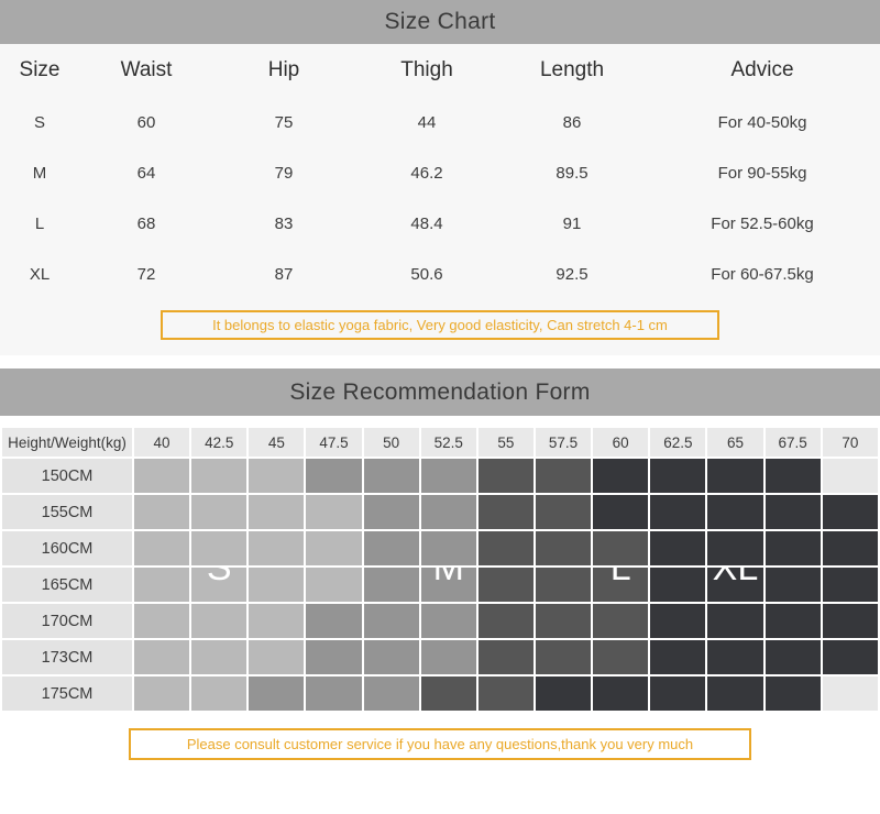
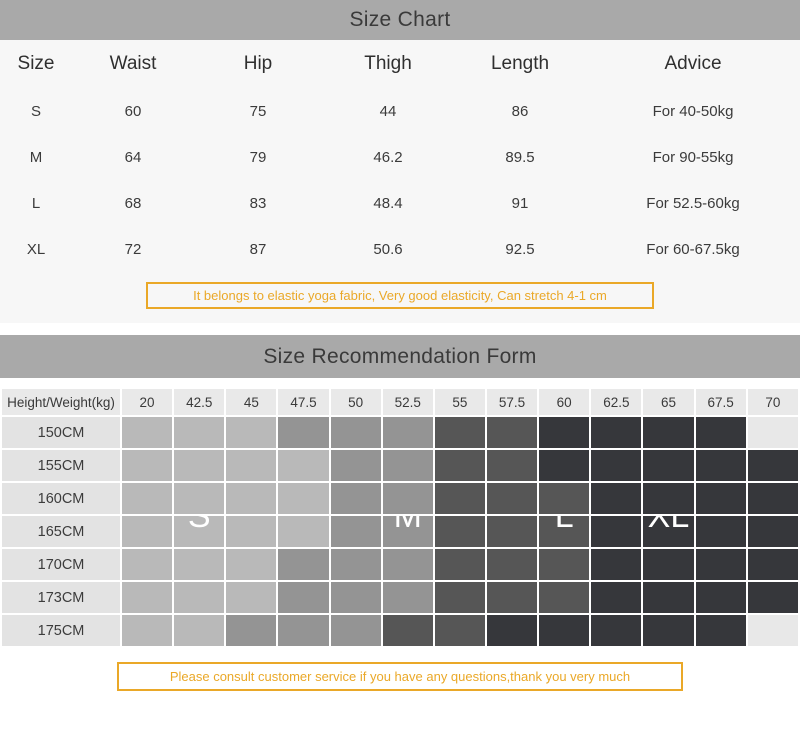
  Size Chart
  Size	Waist	Hip	Thigh	Length	Advice
  S	60	75	44	86	For 40-50kg
  M	64	79	46.2	89.5	For 90-55kg
  L	68	83	48.4	91	For 52.5-60kg
  XL	72	87	50.6	92.5	For 60-67.5kg
  It belongs to elastic yoga fabric, Very good elasticity, Can stretch 4-1 cm
  Size Recommendation Form
- Height/Weight(kg)	40	42.5	45	47.5	50	52.5	55	57.5	60	62.5	65	67.5	70
+ Height/Weight(kg)	20	42.5	45	47.5	50	52.5	55	57.5	60	62.5	65	67.5	70
  150CM
  155CM
  160CM
  165CM		S				M			L		XL
  170CM
  173CM
  175CM
  Please consult customer service if you have any questions,thank you very much
